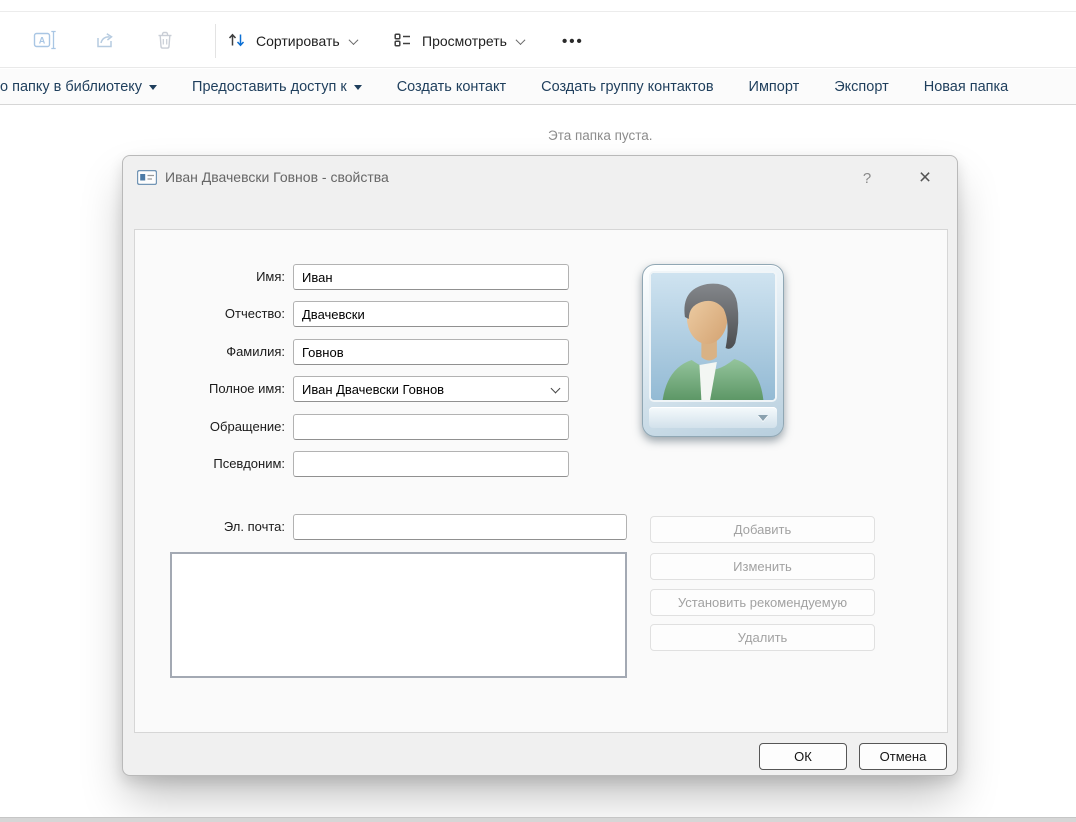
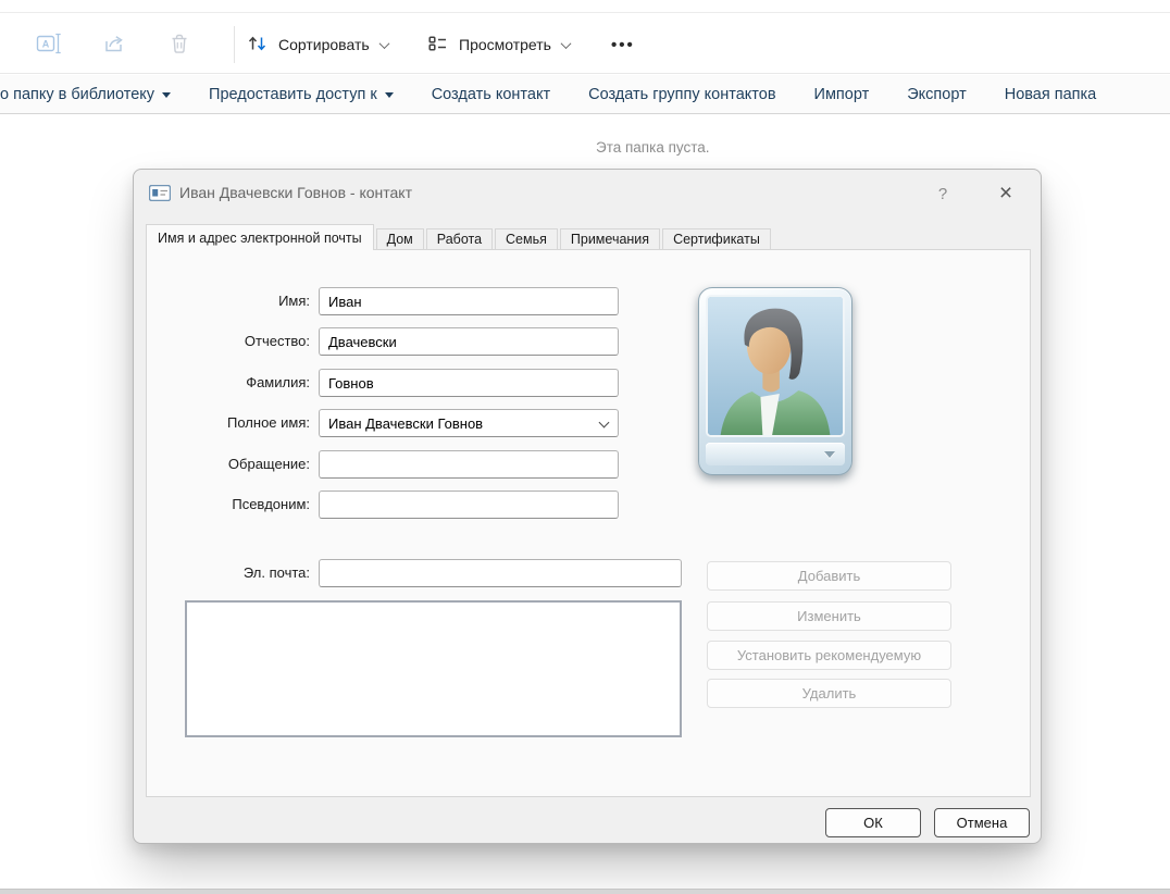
  A
  Сортировать
  Просмотреть
  •••
  о папку в библиотеку
  Предоставить доступ к
  Создать контакт
  Создать группу контактов
  Импорт
  Экспорт
  Новая папка
  Эта папка пуста.
- Иван Двачевски Говнов - свойства
+ Иван Двачевски Говнов - контакт
  ?
  ×
+ Имя и адрес электронной почты
+ Дом
+ Работа
+ Семья
+ Примечания
+ Сертификаты
  Имя:
  Иван
  Отчество:
  Двачевски
  Фамилия:
  Говнов
  Полное имя:
  Иван Двачевски Говнов
  Обращение:
  Псевдоним:
  Эл. почта:
  Добавить
  Изменить
  Установить рекомендуемую
  Удалить
  ОК
  Отмена
